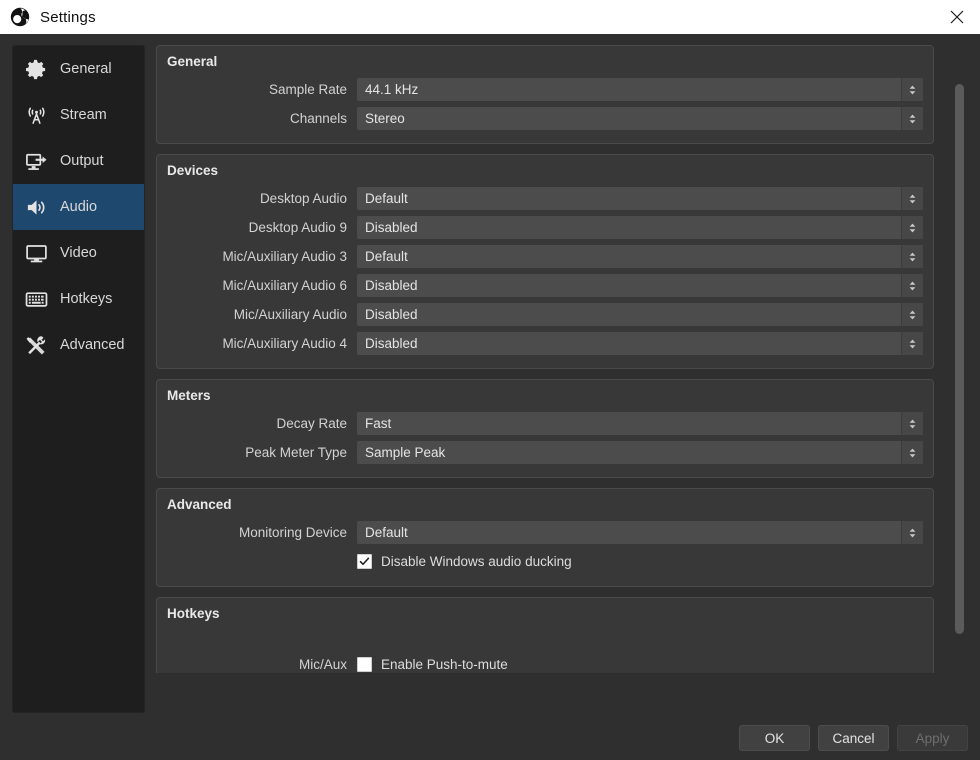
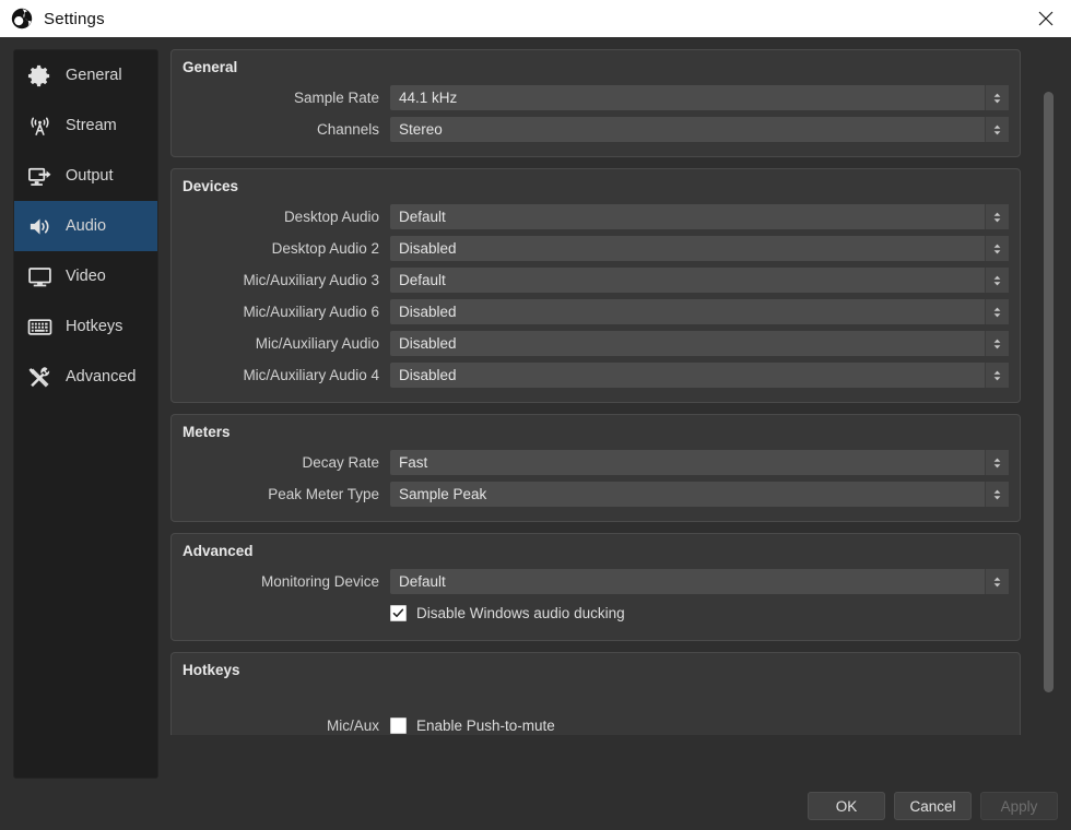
  Settings
  General
  Stream
  Output
  Audio
  Video
  Hotkeys
  Advanced
  General
  Sample Rate
  44.1 kHz
  Channels
  Stereo
  Devices
  Desktop Audio
  Default
- Desktop Audio 9
+ Desktop Audio 2
  Disabled
  Mic/Auxiliary Audio 3
  Default
  Mic/Auxiliary Audio 6
  Disabled
  Mic/Auxiliary Audio
  Disabled
  Mic/Auxiliary Audio 4
  Disabled
  Meters
  Decay Rate
  Fast
  Peak Meter Type
  Sample Peak
  Advanced
  Monitoring Device
  Default
  Disable Windows audio ducking
  Hotkeys
  Mic/Aux
  Enable Push-to-mute
  OK
  Cancel
  Apply
